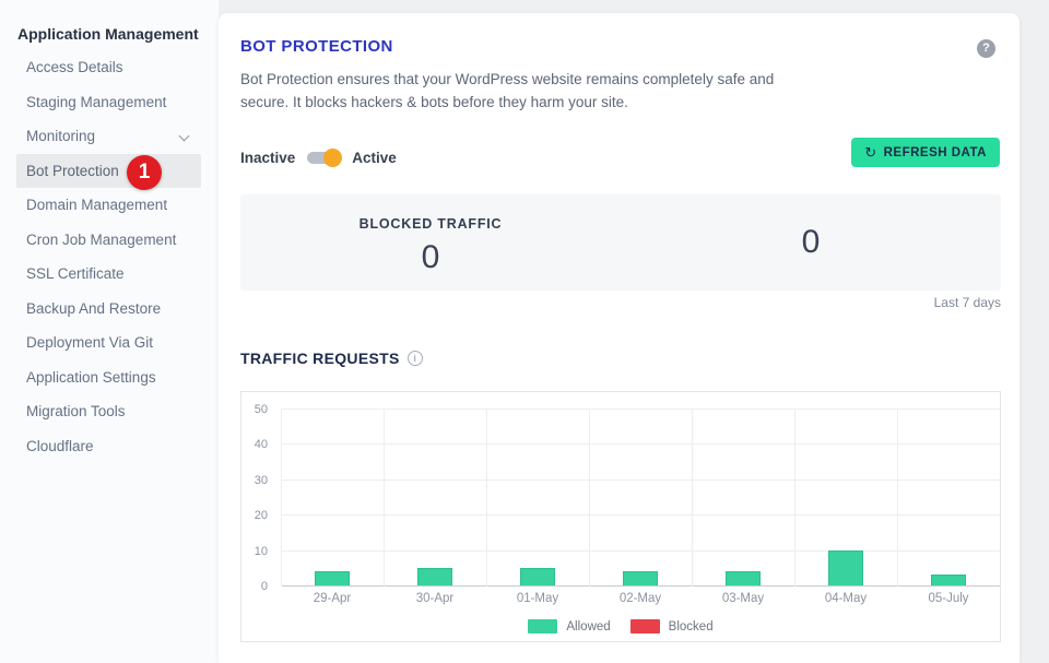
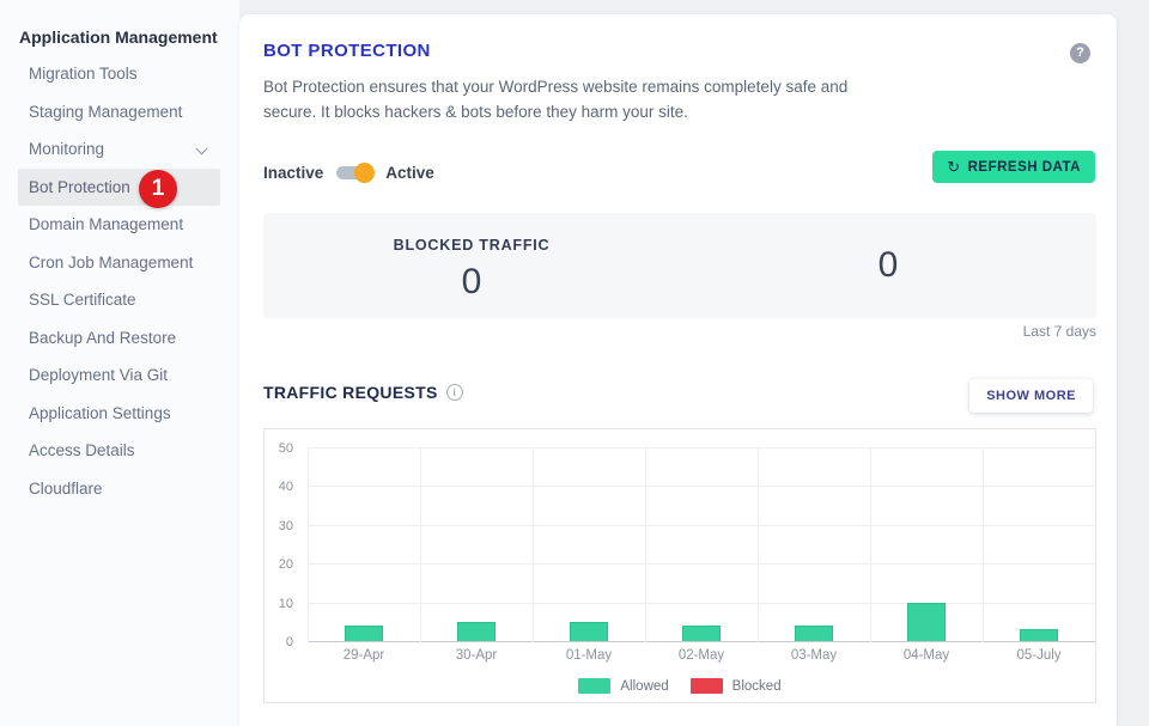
  Application Management
- Access Details
+ Migration Tools
  Staging Management
  Monitoring
  Bot Protection
  1
  Domain Management
  Cron Job Management
  SSL Certificate
  Backup And Restore
  Deployment Via Git
  Application Settings
- Migration Tools
+ Access Details
  Cloudflare
  BOT PROTECTION
  ?
  Bot Protection ensures that your WordPress website remains completely safe and secure. It blocks hackers & bots before they harm your site.
  Inactive
  Active
  ↻
  REFRESH DATA
  BLOCKED TRAFFIC
  0
  0
  Last 7 days
  TRAFFIC REQUESTS
  i
+ SHOW MORE
  0
  10
  20
  30
  40
  50
  29-Apr
  30-Apr
  01-May
  02-May
  03-May
  04-May
  05-July
  Allowed
  Blocked
